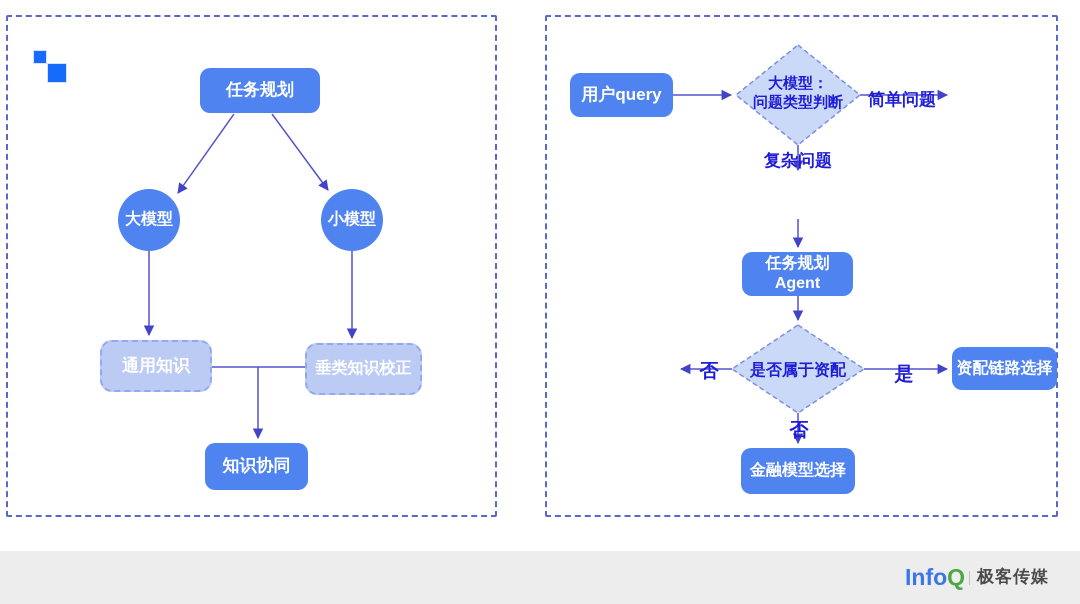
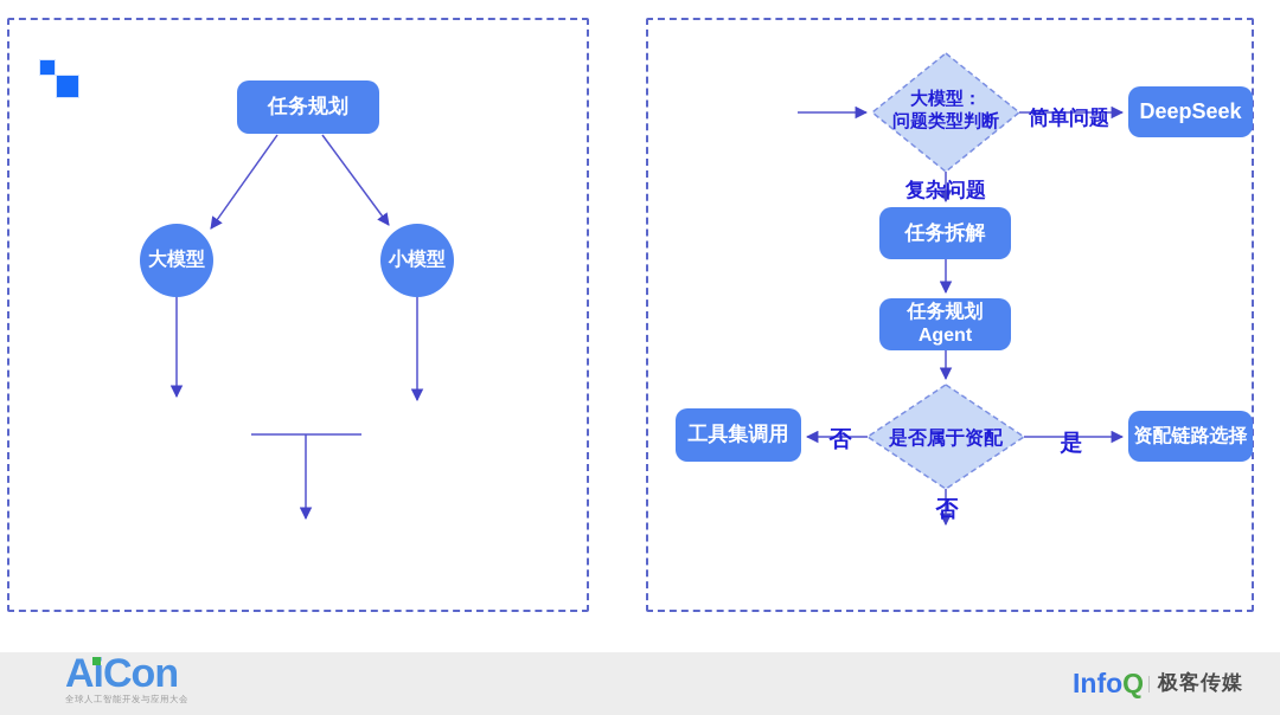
  任务规划
  大模型
  小模型
- 通用知识
- 垂类知识校正
- 知识协同
- 用户query
  大模型：
  问题类型判断
+ DeepSeek
+ 任务拆解
  任务规划
  Agent
  是否属于资配
+ 工具集调用
  资配链路选择
- 金融模型选择
  简单问题
  复杂问题
  否
  是
  否
+ AiCon
+ 全球人工智能开发与应用大会
  Info
  Q
  极客传媒
